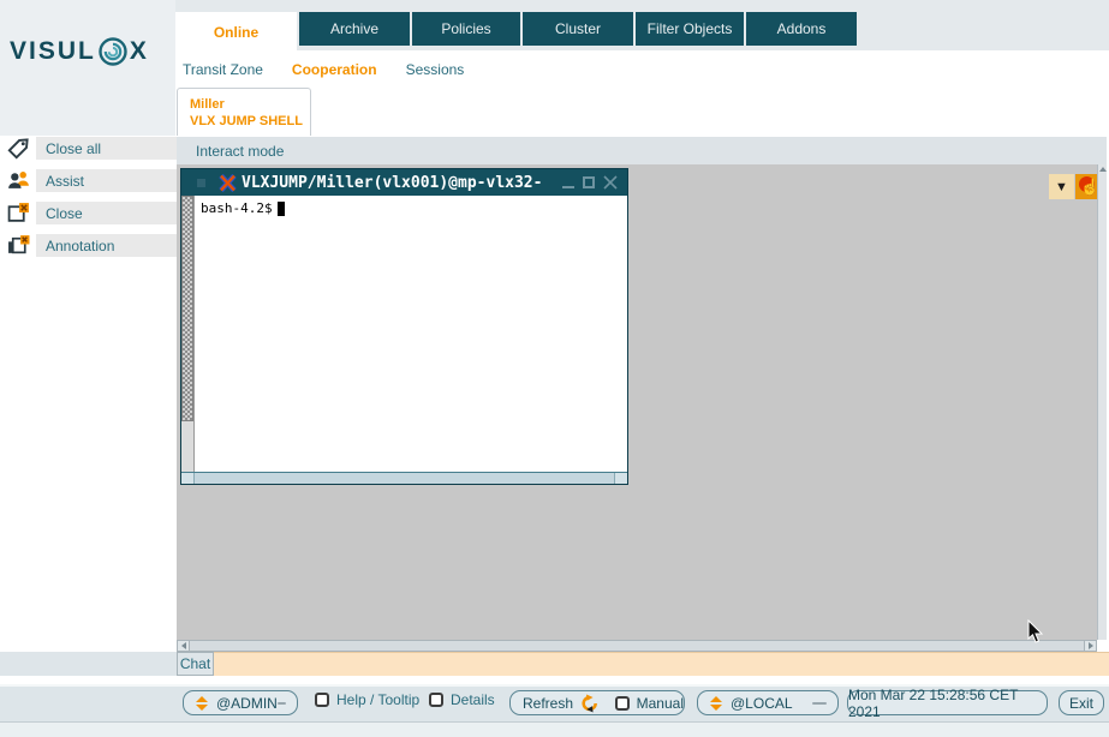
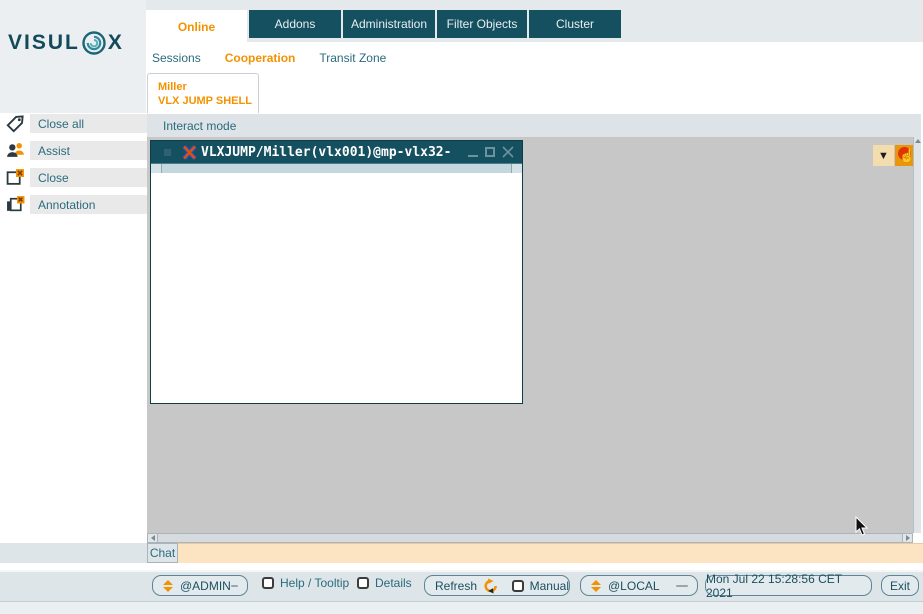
  VISUL
  X
  Online
- Archive
- Policies
- Cluster
+ Addons
+ Administration
  Filter Objects
- Addons
+ Cluster
- Transit Zone
+ Sessions
  Cooperation
- Sessions
+ Transit Zone
  Miller
  VLX JUMP SHELL
  Interact mode
  Close all
  Assist
  Close
  Annotation
  VLXJUMP/Miller(vlx001)@mp-vlx32-
- bash-4.2$
  ▼
  ☝
  Chat
  @ADMIN
  Help / Tooltip
  Details
  Refresh
  Manual
  @LOCAL
- Mon Mar 22 15:28:56 CET 2021
+ Mon Jul 22 15:28:56 CET 2021
  Exit
